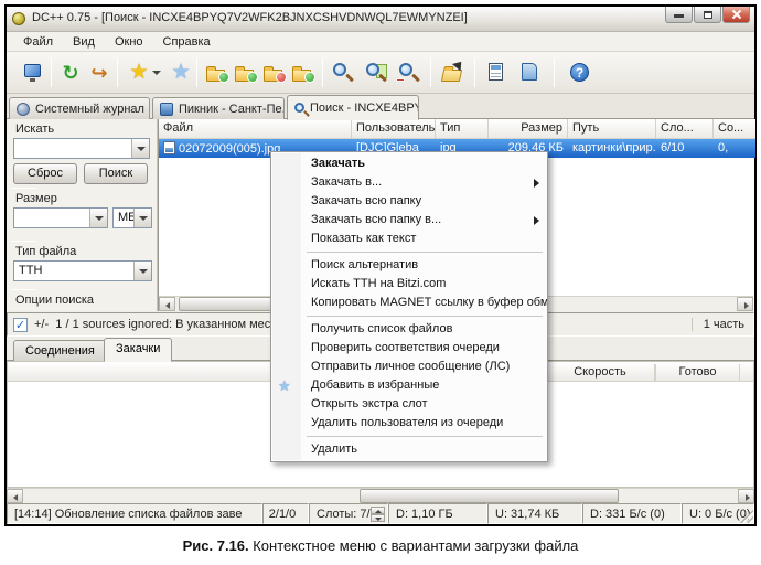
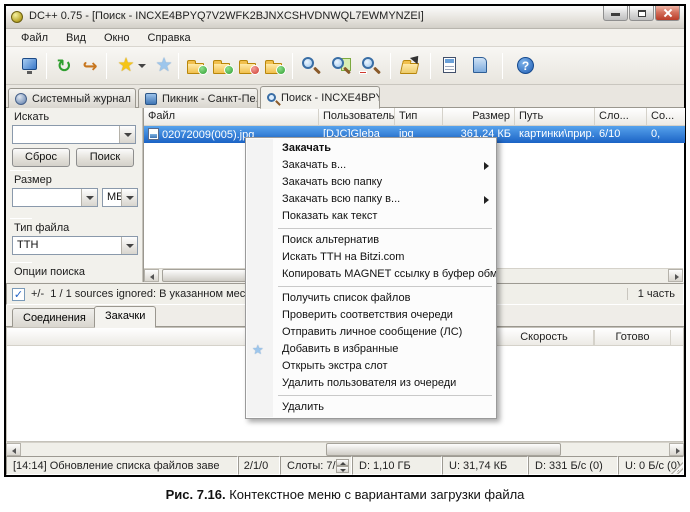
  DC++ 0.75 - [Поиск - INCXE4BPYQ7V2WFK2BJNXCSHVDNWQL7EWMYNZEI]
  Файл
  Вид
  Окно
  Справка
  ↻
  ↪
  ★
  ★
  ?
  Системный журнал
  Пикник - Санкт-Пе
  Поиск - INCXE4BPY
  Искать
  Сброс
  Поиск
  Размер
  МБ
  Тип файла
  TTH
  Опции поиска
  Файл
  Пользователь
  Тип
  Размер
  Путь
  Сло...
  Со...
  02072009(005).jpg
  [DJC]Gleba
  jpg
- 209,46 КБ
+ 361,24 КБ
  картинки\прир.
  6/10
  0,
  ✓
  +/- 1 / 1 sources ignored: В указанном мес
  1 часть
  Соединения
  Закачки
  Скорость
  Готово
  [14:14] Обновление списка файлов заве
  2/1/0
  Слоты: 7/
  D: 1,10 ГБ
  U: 31,74 КБ
  D: 331 Б/с (0)
  U: 0 Б/с (
  Закачать
  Закачать в...
  Закачать всю папку
  Закачать всю папку в...
  Показать как текст
  Поиск альтернатив
  Искать TTH на Bitzi.com
  Копировать MAGNET ссылку в буфер обм
  Получить список файлов
  Проверить соответствия очереди
  Отправить личное сообщение (ЛС)
  ★
  Добавить в избранные
  Открыть экстра слот
  Удалить пользователя из очереди
  Удалить
  Рис. 7.16. Контекстное меню с вариантами загрузки файла
